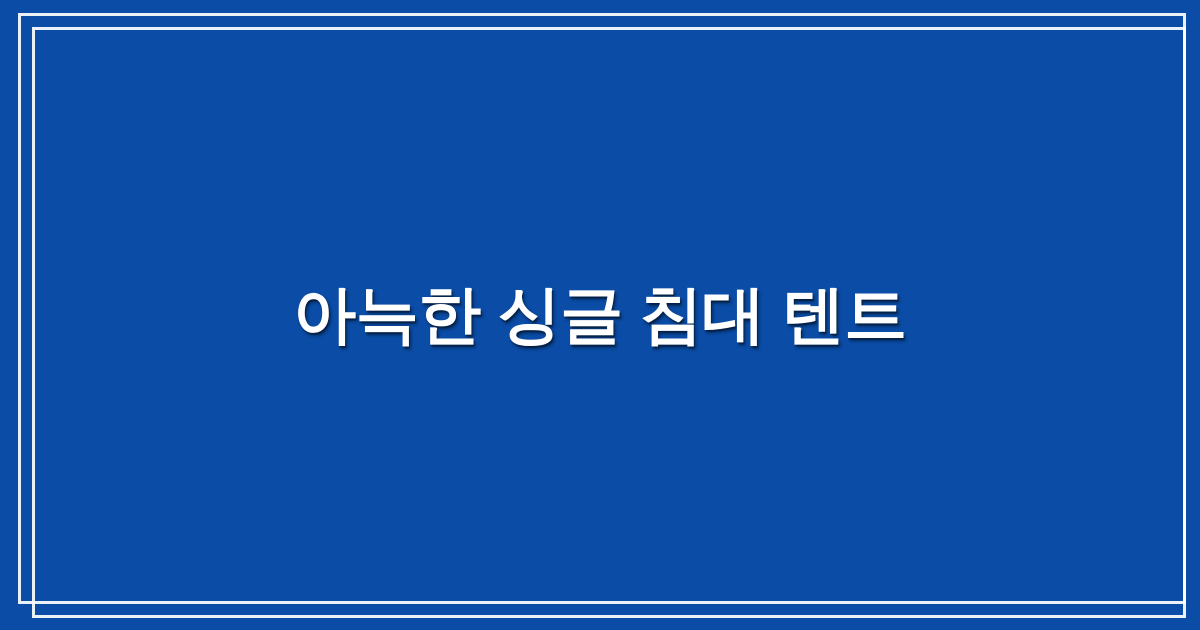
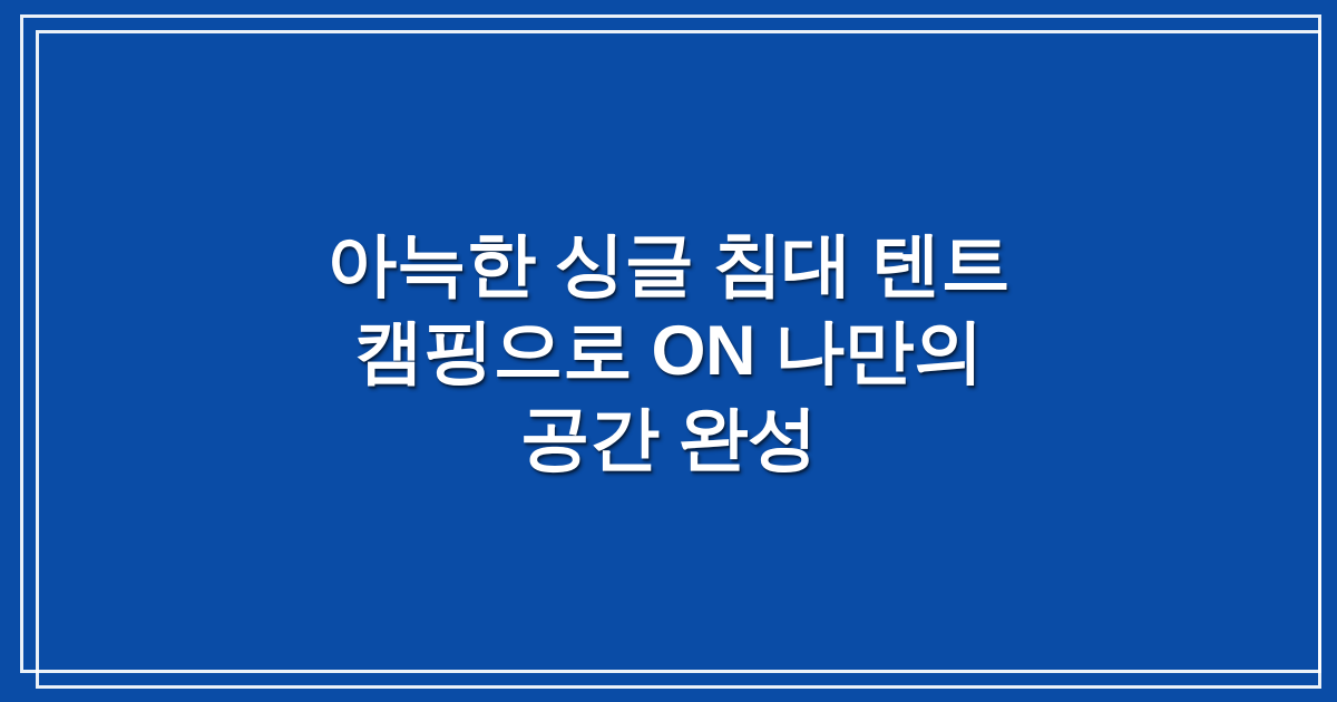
  아늑한 싱글 침대 텐트
+ 캠핑으로 ON 나만의
+ 공간 완성
